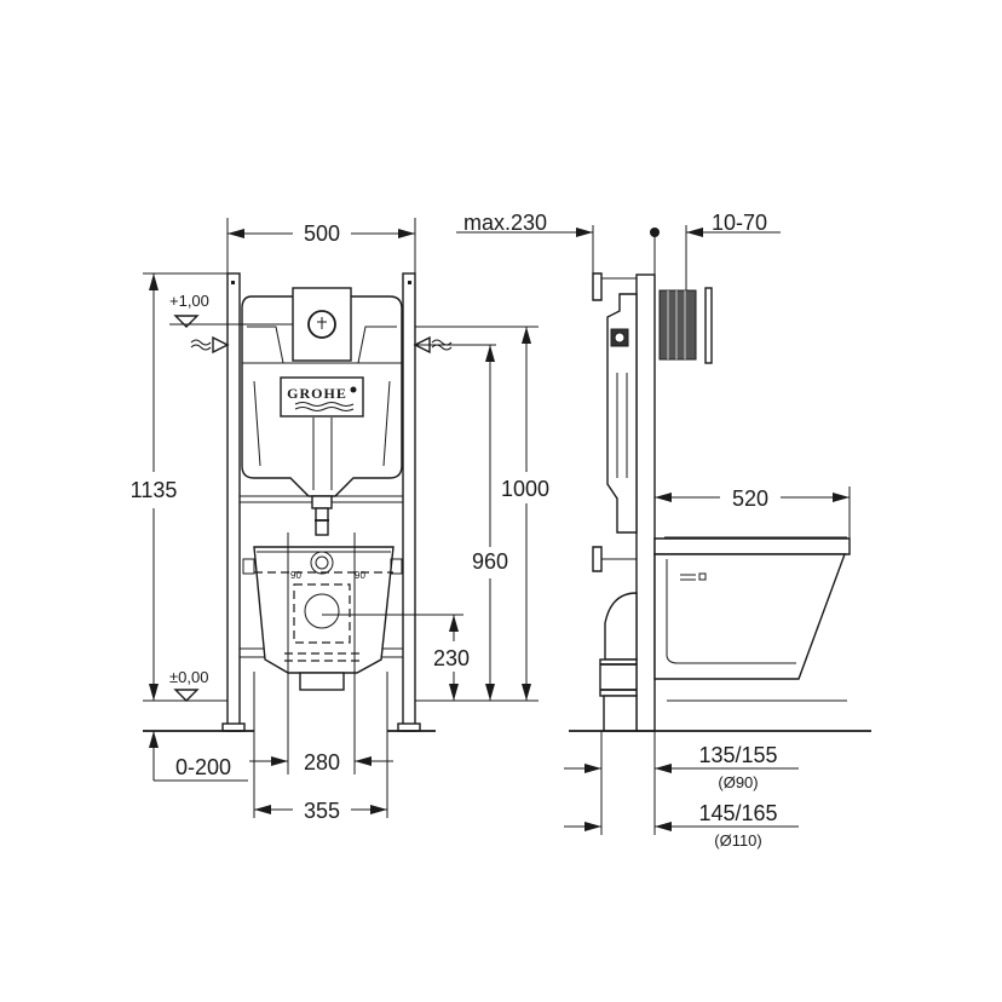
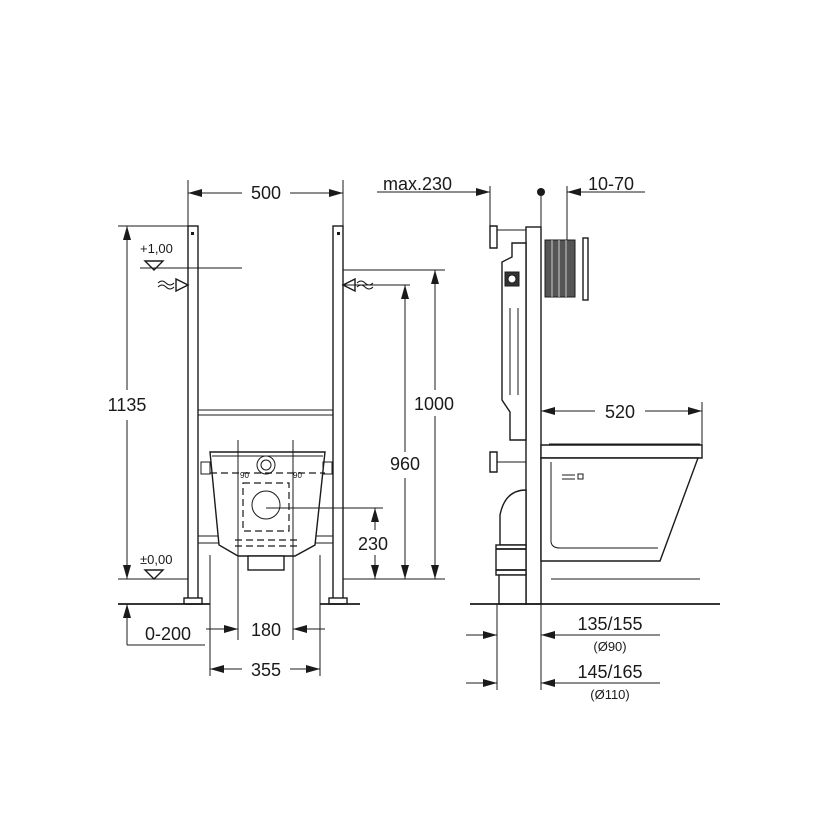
- GROHE
  90
  90
  500
  1135
  +1,00
  ±0,00
  0-200
- 280
+ 180
  355
  230
  960
  1000
  max.230
  10-70
  520
  135/155
  (Ø90)
  145/165
  (Ø110)
